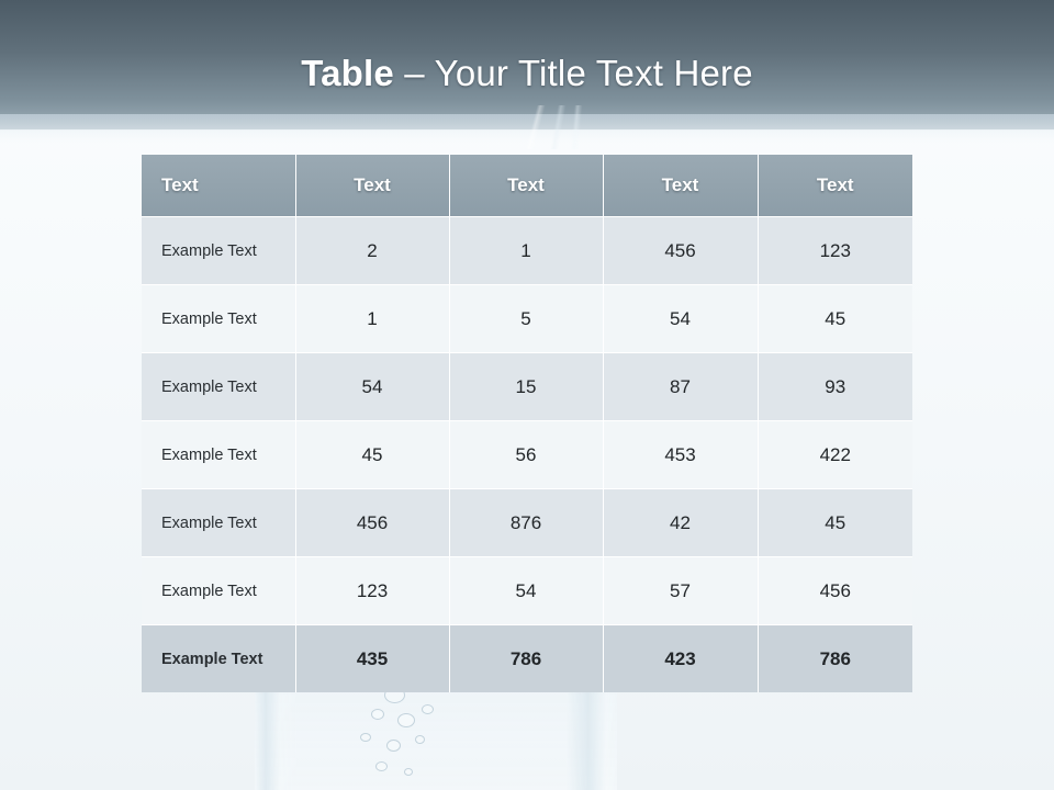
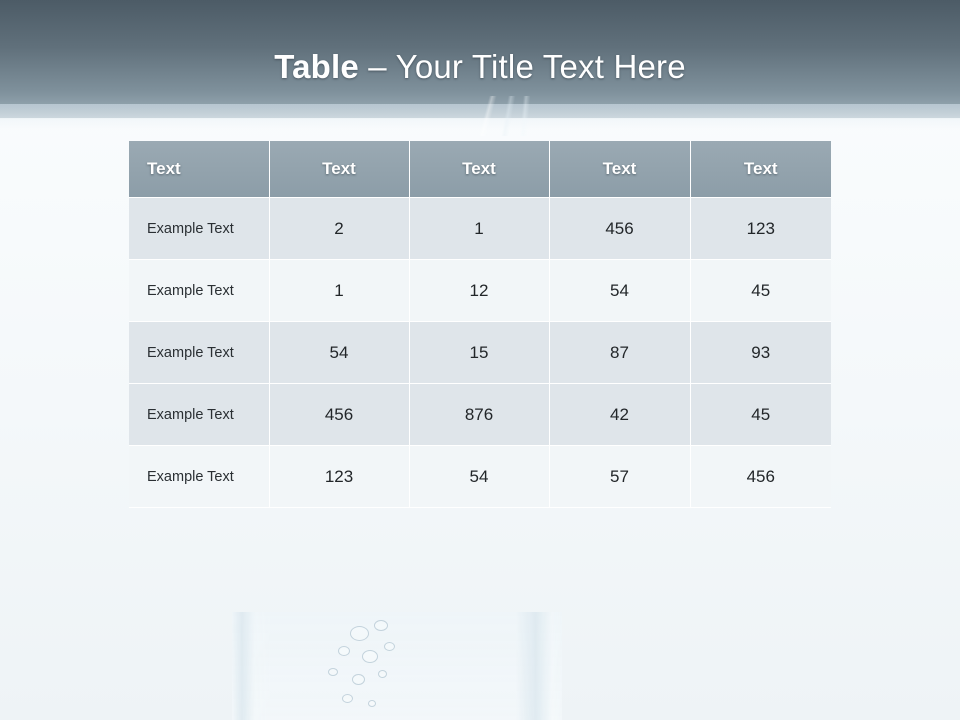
  Table – Your Title Text Here
  Text	Text	Text	Text	Text
  Example Text	2	1	456	123
- Example Text	1	5	54	45
+ Example Text	1	12	54	45
  Example Text	54	15	87	93
- Example Text	45	56	453	422
  Example Text	456	876	42	45
  Example Text	123	54	57	456
- Example Text	435	786	423	786
